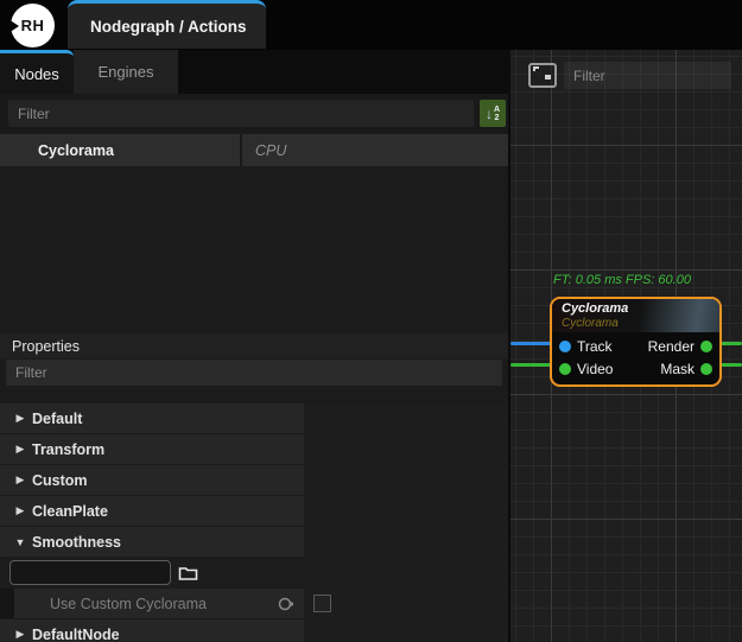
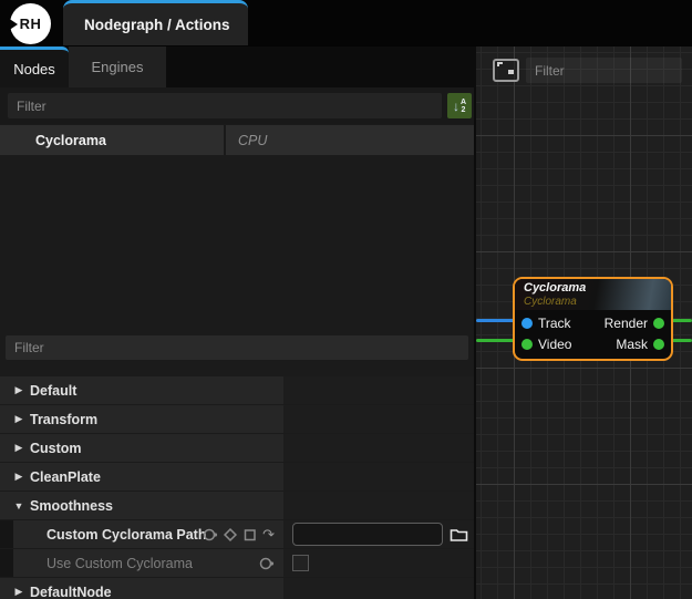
  RH
  Nodegraph / Actions
  Nodes
  Engines
  Filter
  ↓
  Cyclorama
  CPU
- Properties
  Filter
  ▶
  Default
  ▶
  Transform
  ▶
  Custom
  ▶
  CleanPlate
  ▼
  Smoothness
+ Custom Cyclorama Path
+ ↷
  Use Custom Cyclorama
  ▶
  DefaultNode
  Filter
- FT: 0.05 ms FPS: 60.00
  Cyclorama
  Cyclorama
  Track
  Render
  Video
  Mask
